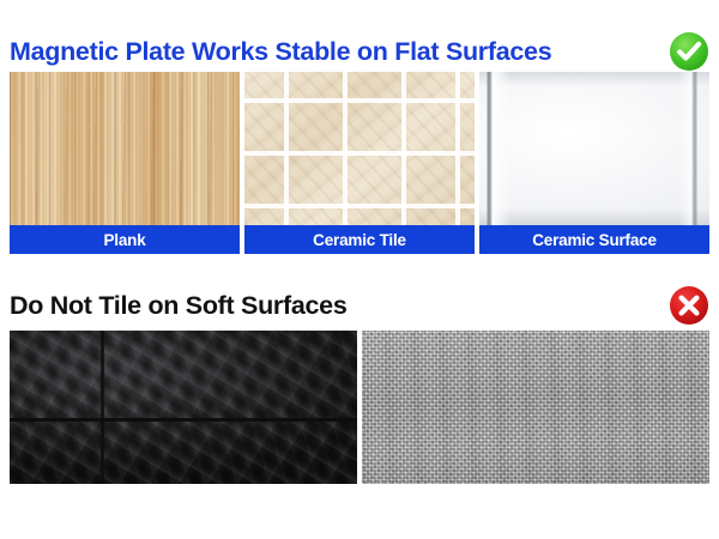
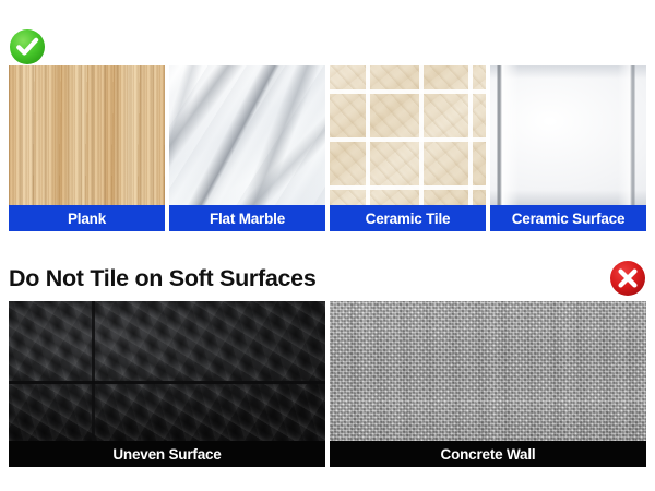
- Magnetic Plate Works Stable on Flat Surfaces
  Plank
+ Flat Marble
  Ceramic Tile
  Ceramic Surface
  Do Not Tile on Soft Surfaces
+ Uneven Surface
+ Concrete Wall
